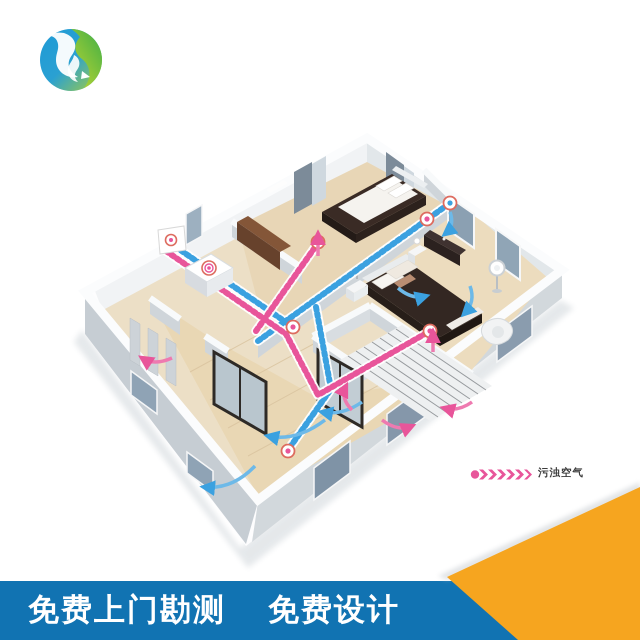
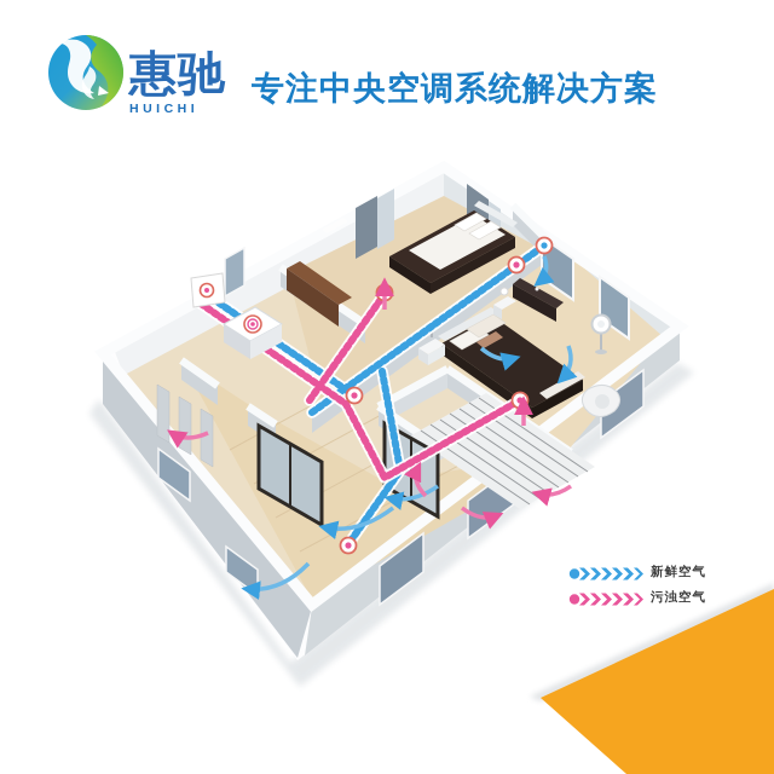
+ 惠驰
+ HUICHI
+ 专注中央空调系统解决方案
+ 新鲜空气
  污浊空气
- 免费上门勘测 免费设计
